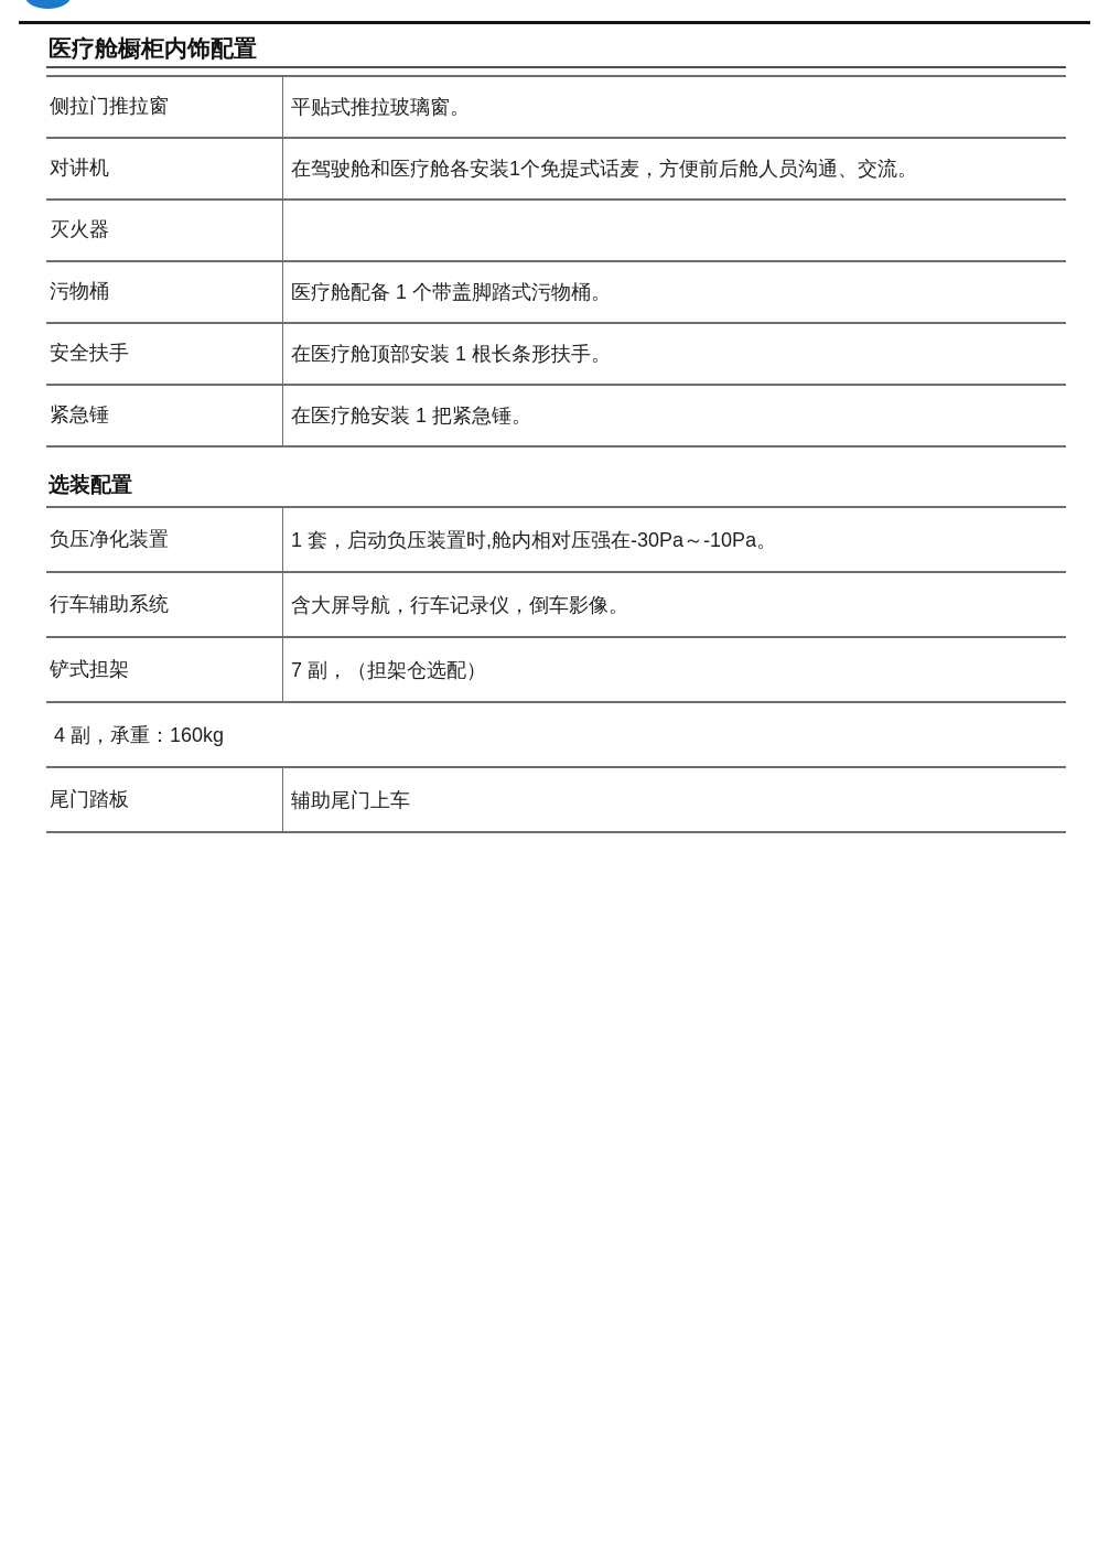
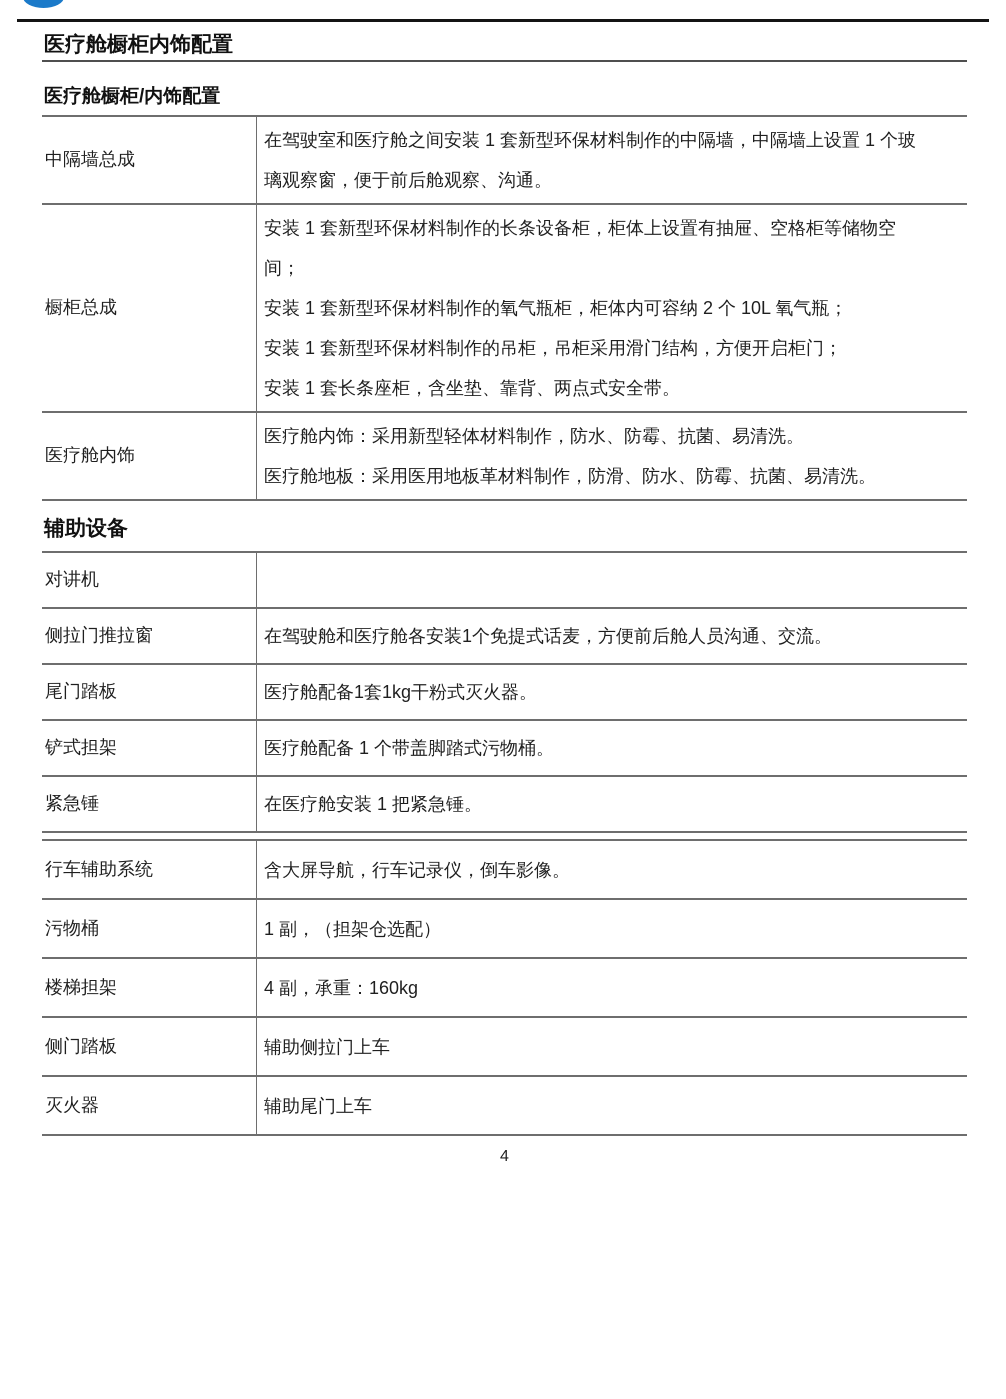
  医疗舱橱柜内饰配置
+ 医疗舱橱柜/内饰配置
+ 中隔墙总成
+ 在驾驶室和医疗舱之间安装 1 套新型环保材料制作的中隔墙，中隔墙上设置 1 个玻璃观察窗，便于前后舱观察、沟通。
+ 橱柜总成
+ 安装 1 套新型环保材料制作的长条设备柜，柜体上设置有抽屉、空格柜等储物空间；
+ 安装 1 套新型环保材料制作的氧气瓶柜，柜体内可容纳 2 个 10L 氧气瓶；
+ 安装 1 套新型环保材料制作的吊柜，吊柜采用滑门结构，方便开启柜门；
+ 安装 1 套长条座柜，含坐垫、靠背、两点式安全带。
+ 医疗舱内饰
+ 医疗舱内饰：采用新型轻体材料制作，防水、防霉、抗菌、易清洗。
+ 医疗舱地板：采用医用地板革材料制作，防滑、防水、防霉、抗菌、易清洗。
+ 辅助设备
- 侧拉门推拉窗
+ 对讲机
- 平贴式推拉玻璃窗。
- 对讲机
+ 侧拉门推拉窗
  在驾驶舱和医疗舱各安装1个免提式话麦，方便前后舱人员沟通、交流。
- 灭火器
+ 尾门踏板
+ 医疗舱配备1套1kg干粉式灭火器。
- 污物桶
+ 铲式担架
  医疗舱配备 1 个带盖脚踏式污物桶。
- 安全扶手
- 在医疗舱顶部安装 1 根长条形扶手。
  紧急锤
  在医疗舱安装 1 把紧急锤。
- 选装配置
- 负压净化装置
- 1 套，启动负压装置时,舱内相对压强在-30Pa～-10Pa。
  行车辅助系统
  含大屏导航，行车记录仪，倒车影像。
- 铲式担架
+ 污物桶
- 7 副，（担架仓选配）
+ 1 副，（担架仓选配）
+ 楼梯担架
  4 副，承重：160kg
+ 侧门踏板
+ 辅助侧拉门上车
- 尾门踏板
+ 灭火器
  辅助尾门上车
+ 4
